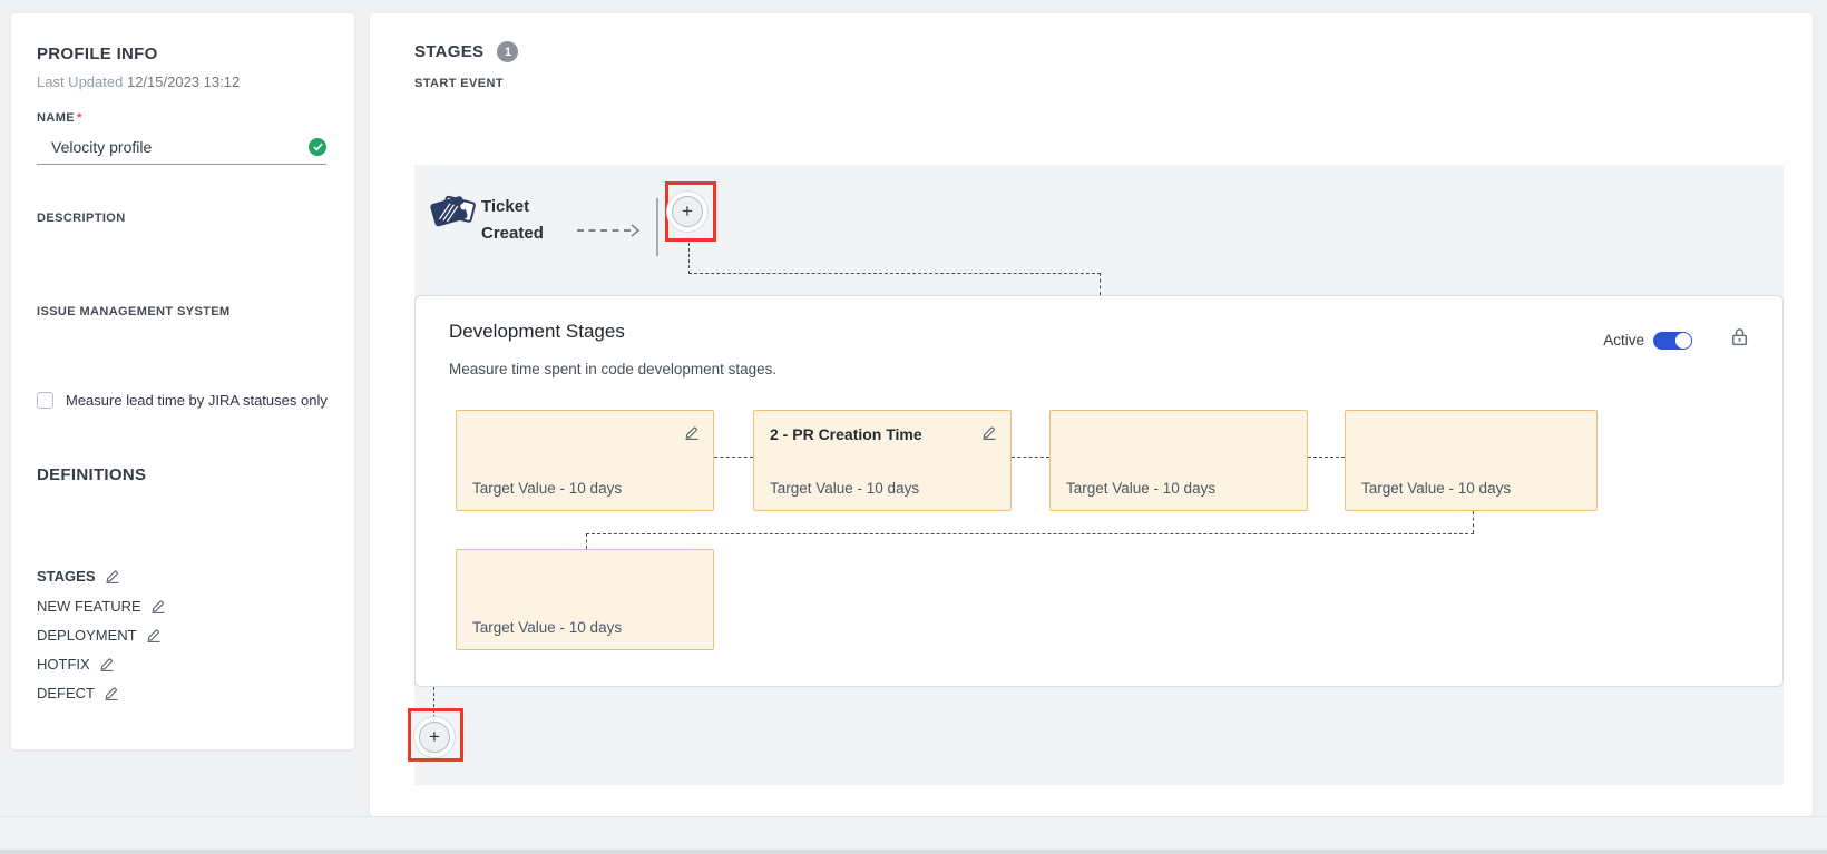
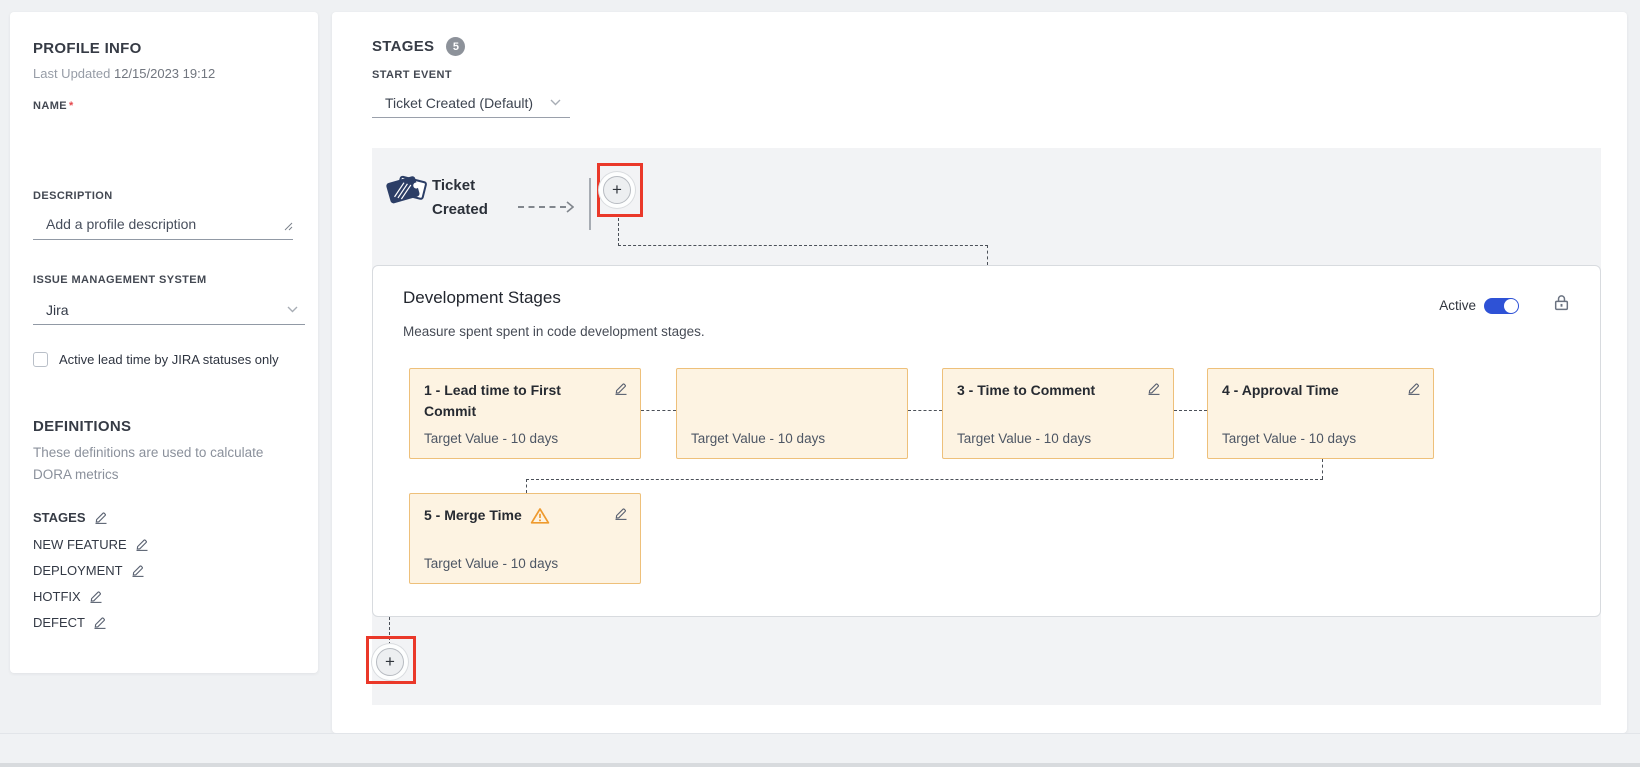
  PROFILE INFO
- Last Updated 12/15/2023 13:12
+ Last Updated 12/15/2023 19:12
  NAME *
- Velocity profile
  DESCRIPTION
+ Add a profile description
  ISSUE MANAGEMENT SYSTEM
+ Jira
- Measure lead time by JIRA statuses only
+ Active lead time by JIRA statuses only
  DEFINITIONS
+ These definitions are used to calculate DORA metrics
  STAGES
  NEW FEATURE
  DEPLOYMENT
  HOTFIX
  DEFECT
  STAGES
- 1
+ 5
  START EVENT
+ Ticket Created (Default)
  Ticket
  Created
  +
  Development Stages
- Measure time spent in code development stages.
+ Measure spent spent in code development stages.
  Active
+ 1 - Lead time to First Commit
  Target Value - 10 days
- 2 - PR Creation Time
  Target Value - 10 days
+ 3 - Time to Comment
  Target Value - 10 days
+ 4 - Approval Time
  Target Value - 10 days
+ 5 - Merge Time
  Target Value - 10 days
  +
